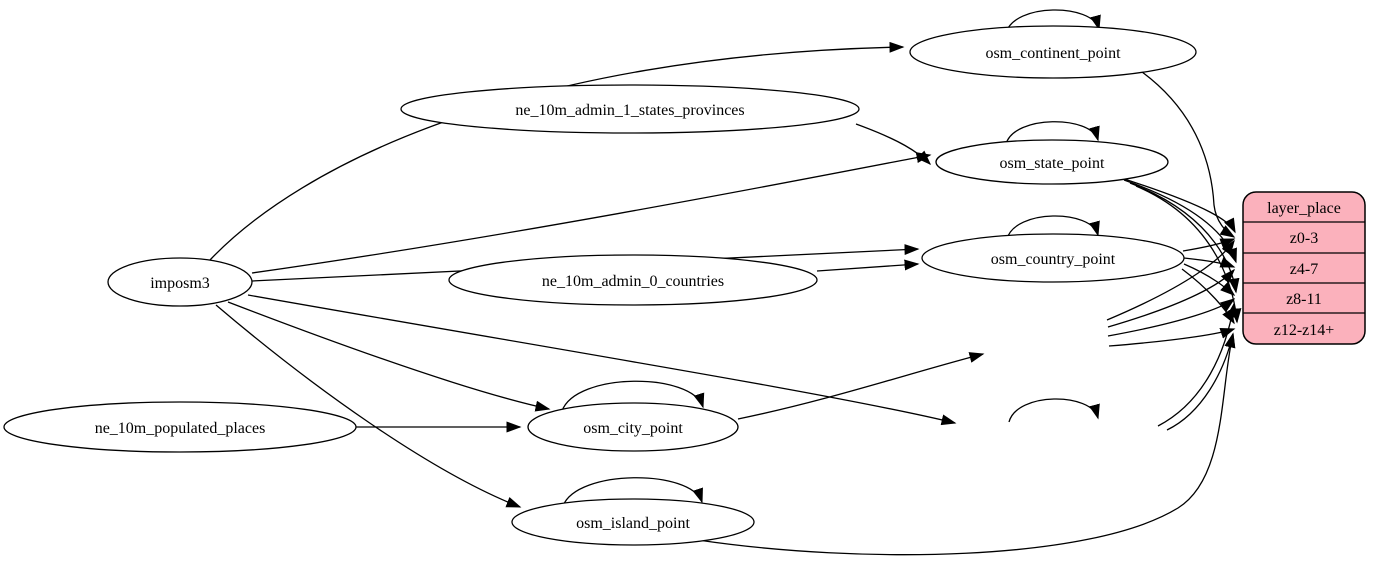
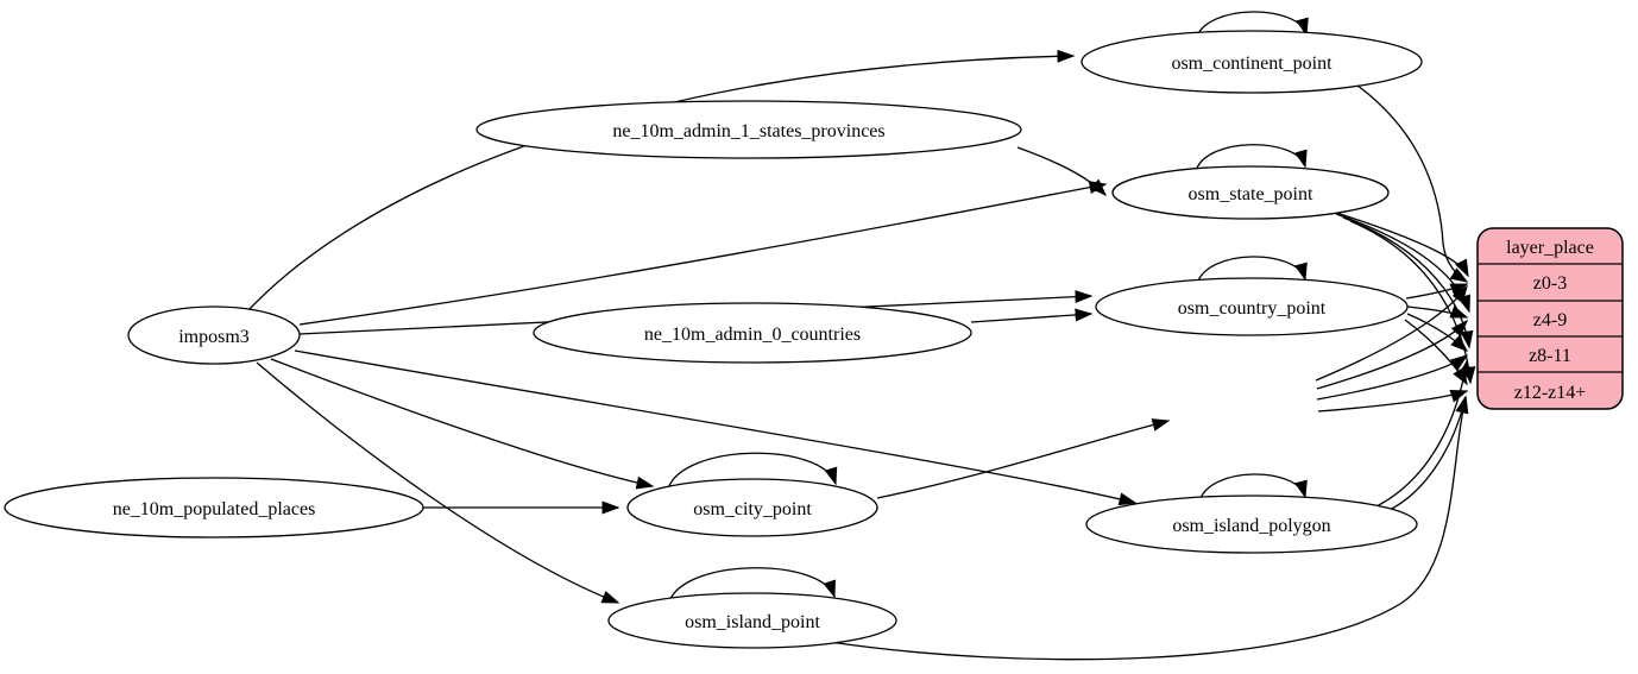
  imposm3
  ne_10m_admin_1_states_provinces
  ne_10m_admin_0_countries
  ne_10m_populated_places
  osm_continent_point
  osm_state_point
  osm_country_point
  osm_city_point
+ osm_island_polygon
  osm_island_point
  layer_place
  z0-3
- z4-7
+ z4-9
  z8-11
  z12-z14+
